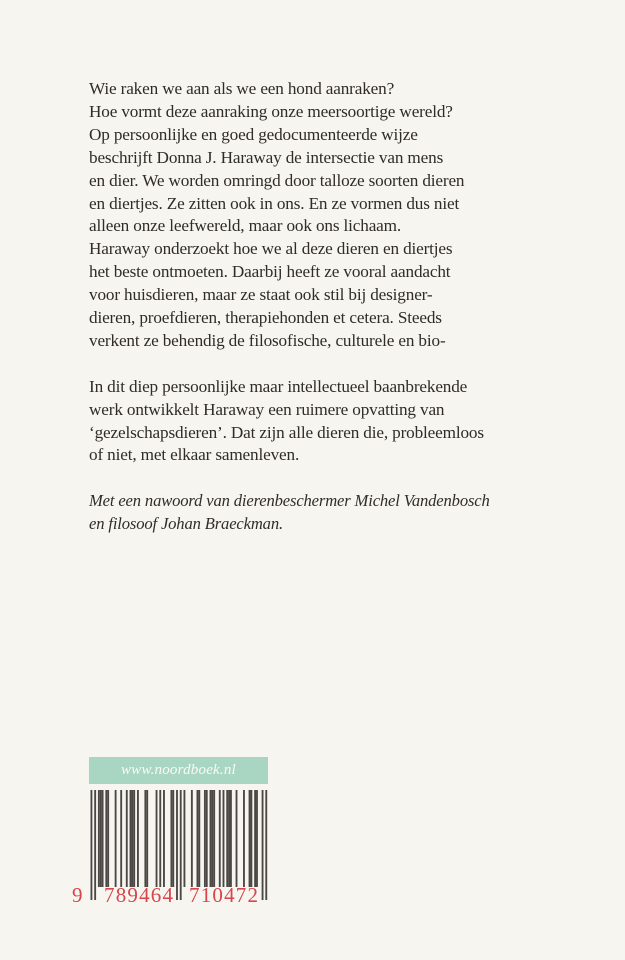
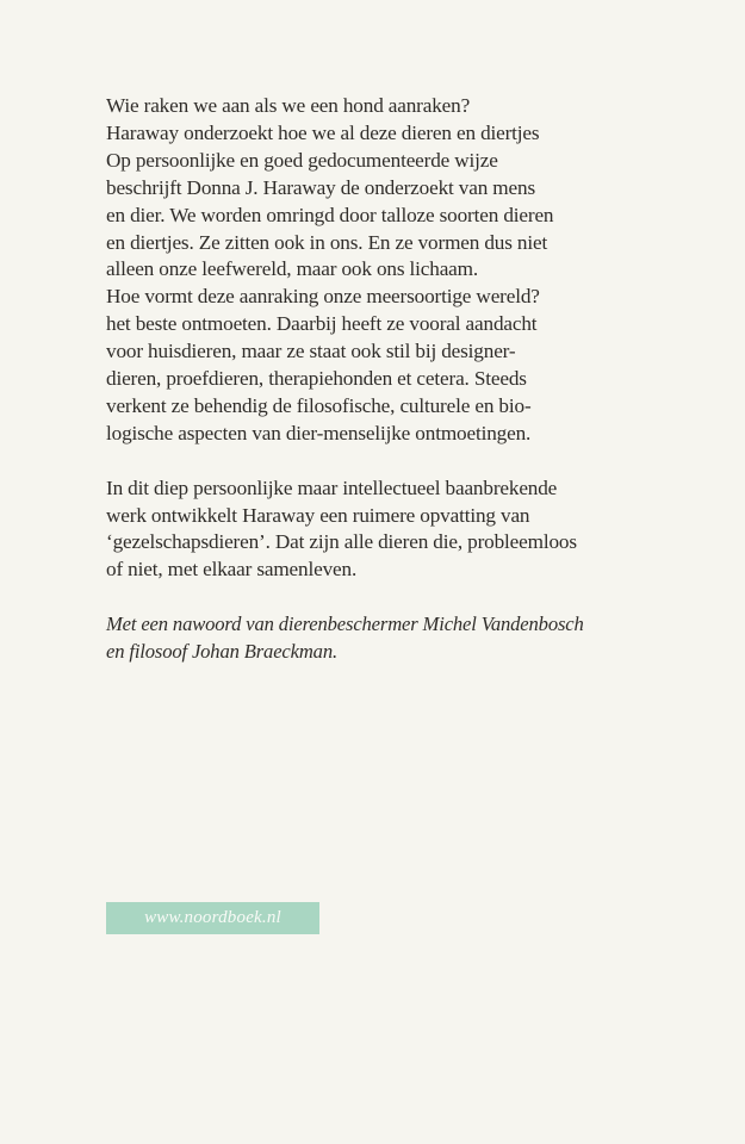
  Wie raken we aan als we een hond aanraken?
- Hoe vormt deze aanraking onze meersoortige wereld?
+ Haraway onderzoekt hoe we al deze dieren en diertjes
  Op persoonlijke en goed gedocumenteerde wijze
- beschrijft Donna J. Haraway de intersectie van mens
+ beschrijft Donna J. Haraway de onderzoekt van mens
  en dier. We worden omringd door talloze soorten dieren
  en diertjes. Ze zitten ook in ons. En ze vormen dus niet
  alleen onze leefwereld, maar ook ons lichaam.
- Haraway onderzoekt hoe we al deze dieren en diertjes
+ Hoe vormt deze aanraking onze meersoortige wereld?
  het beste ontmoeten. Daarbij heeft ze vooral aandacht
  voor huisdieren, maar ze staat ook stil bij designer-
  dieren, proefdieren, therapiehonden et cetera. Steeds
  verkent ze behendig de filosofische, culturele en bio-
+ logische aspecten van dier-menselijke ontmoetingen.
  In dit diep persoonlijke maar intellectueel baanbrekende
  werk ontwikkelt Haraway een ruimere opvatting van
  ‘gezelschapsdieren’. Dat zijn alle dieren die, probleemloos
  of niet, met elkaar samenleven.
  Met een nawoord van dierenbeschermer Michel Vandenbosch
  en filosoof Johan Braeckman.
  www.noordboek.nl
- 9
- 789464
- 710472
